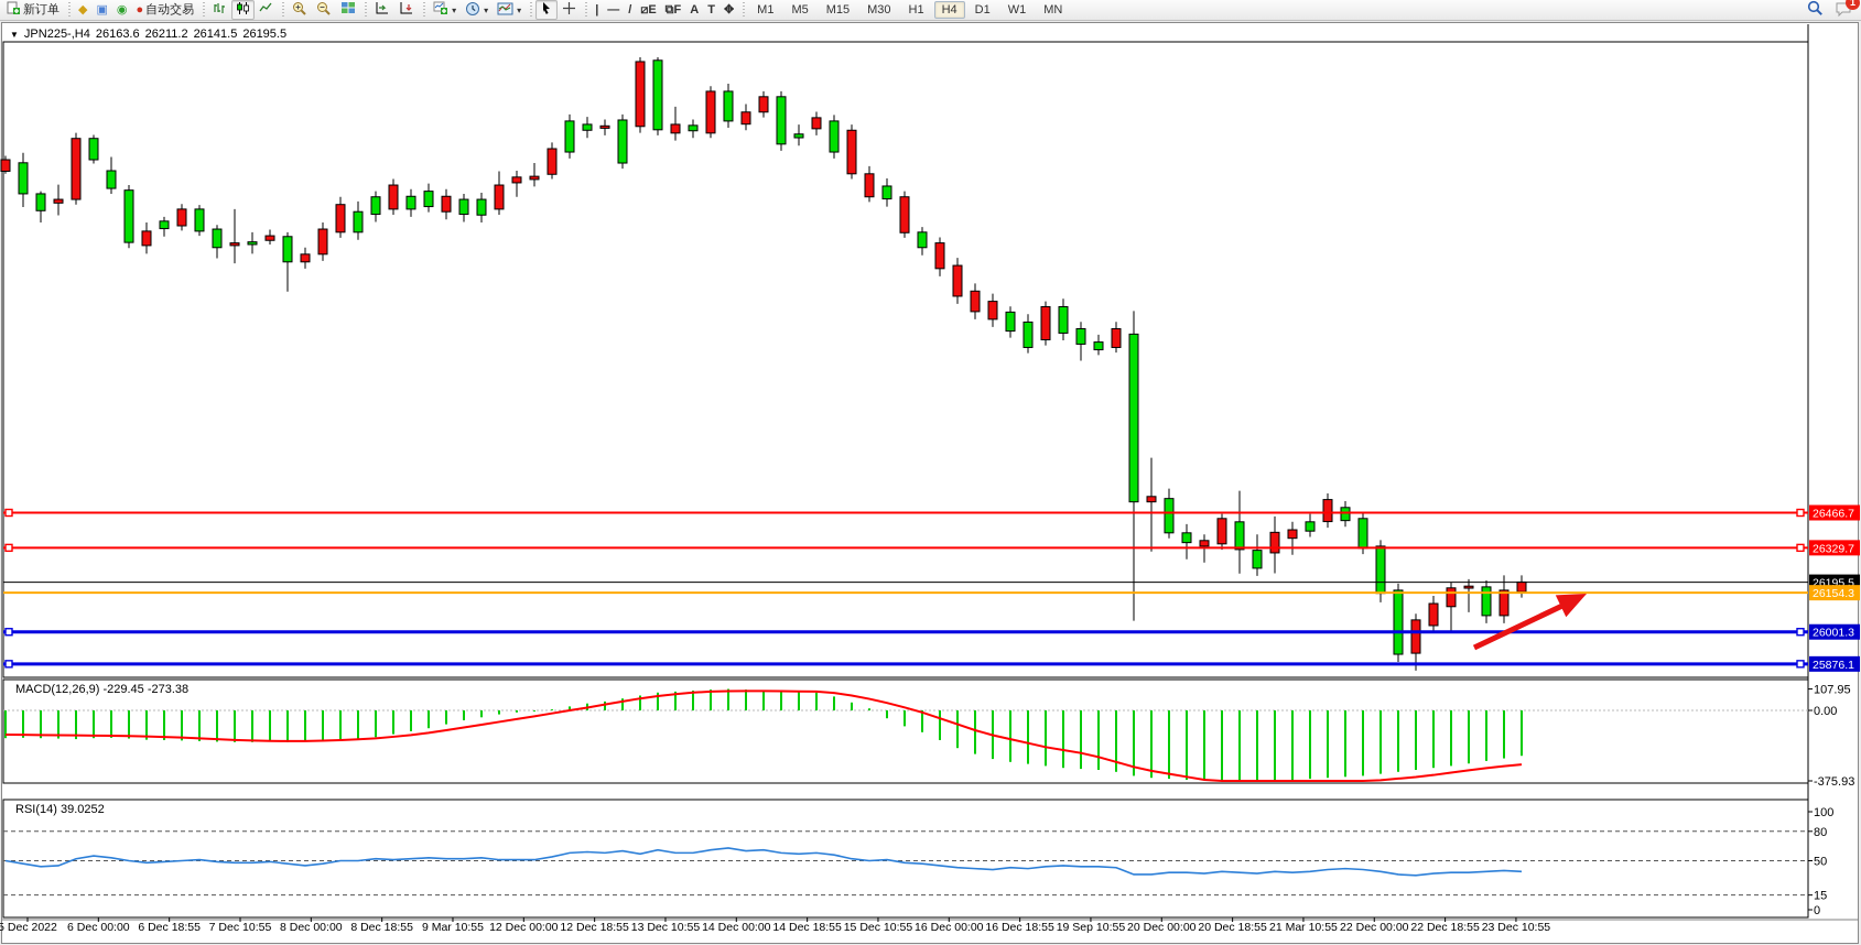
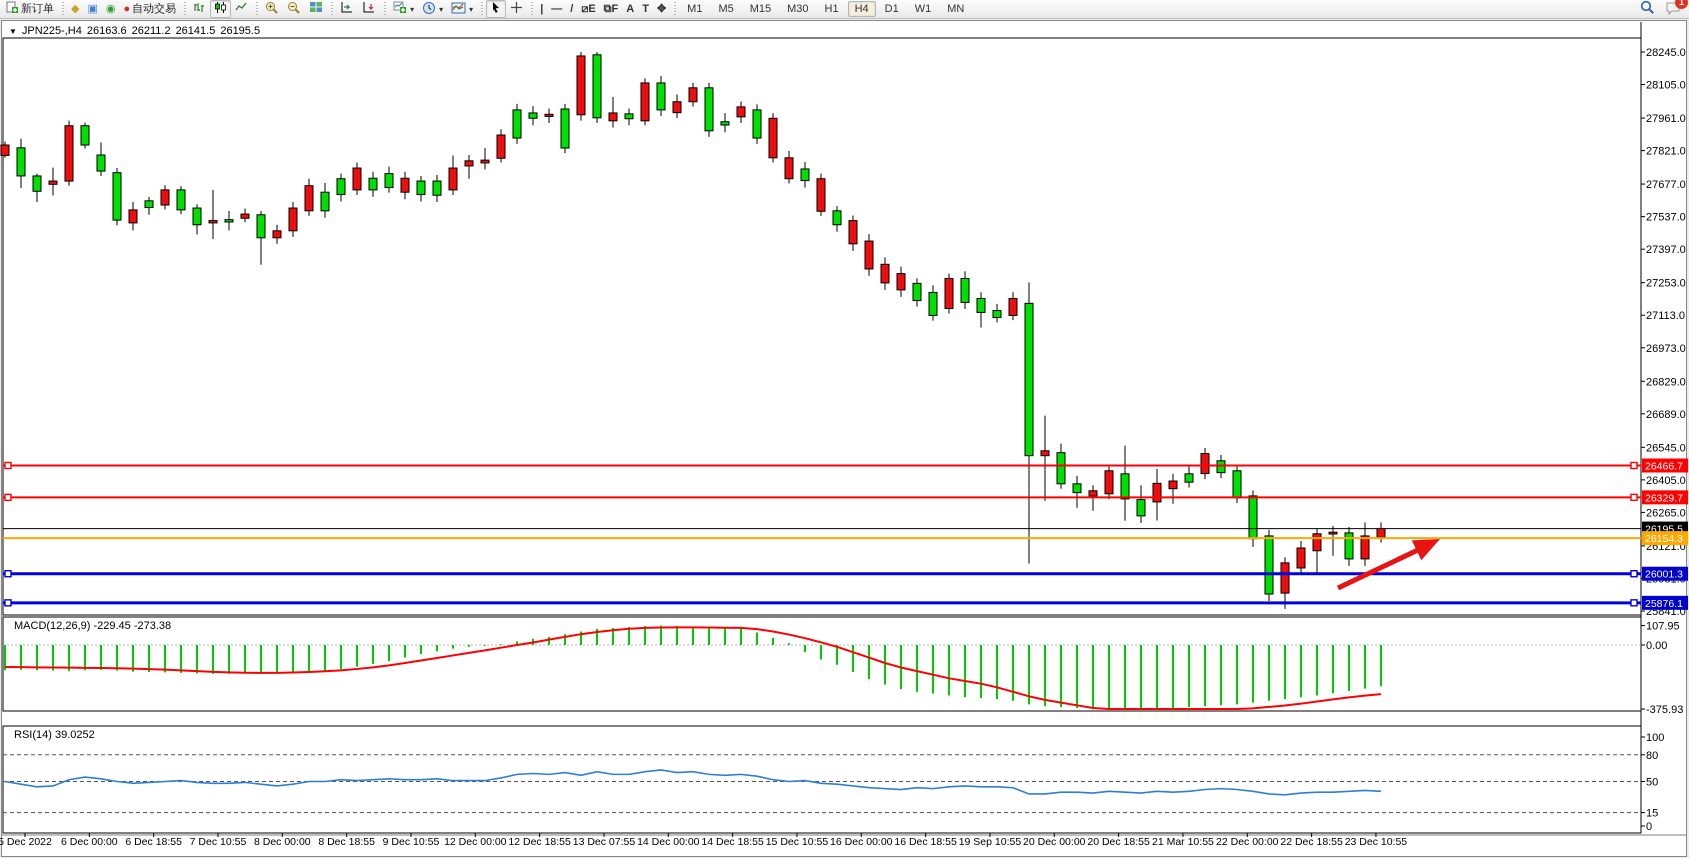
  新订单
  ◆
  ▣
  ◉
  ●
  自动交易
  ▾
  ▾
  ▾
  |
  —
  /
  ⧄E
  ⧉F
  A
  T
  ✥
  M1
  M5
  M15
  M30
  H1
  H4
  D1
  W1
  MN
  1
  ▼
  JPN225-,H4
  26163.6
  26211.2
  26141.5
  26195.5
  MACD(12,26,9) -229.45 -273.38
  RSI(14) 39.0252
+ 28245.0
+ 28105.0
+ 27961.0
+ 27821.0
+ 27677.0
+ 27537.0
+ 27397.0
+ 27253.0
+ 27113.0
+ 26973.0
+ 26829.0
+ 26689.0
+ 26545.0
+ 26405.0
+ 26265.0
+ 26121.0
+ 25841.0
  26466.7
  26329.7
  26195.5
  26154.3
  26001.3
  25876.1
  107.95
  0.00
  -375.93
  100
  80
  50
  15
  0
  5 Dec 2022
  6 Dec 00:00
  6 Dec 18:55
  7 Dec 10:55
  8 Dec 00:00
  8 Dec 18:55
- 9 Mar 10:55
+ 9 Dec 10:55
  12 Dec 00:00
  12 Dec 18:55
- 13 Dec 10:55
+ 13 Dec 07:55
  14 Dec 00:00
  14 Dec 18:55
  15 Dec 10:55
  16 Dec 00:00
  16 Dec 18:55
  19 Sep 10:55
  20 Dec 00:00
  20 Dec 18:55
  21 Mar 10:55
  22 Dec 00:00
  22 Dec 18:55
  23 Dec 10:55
